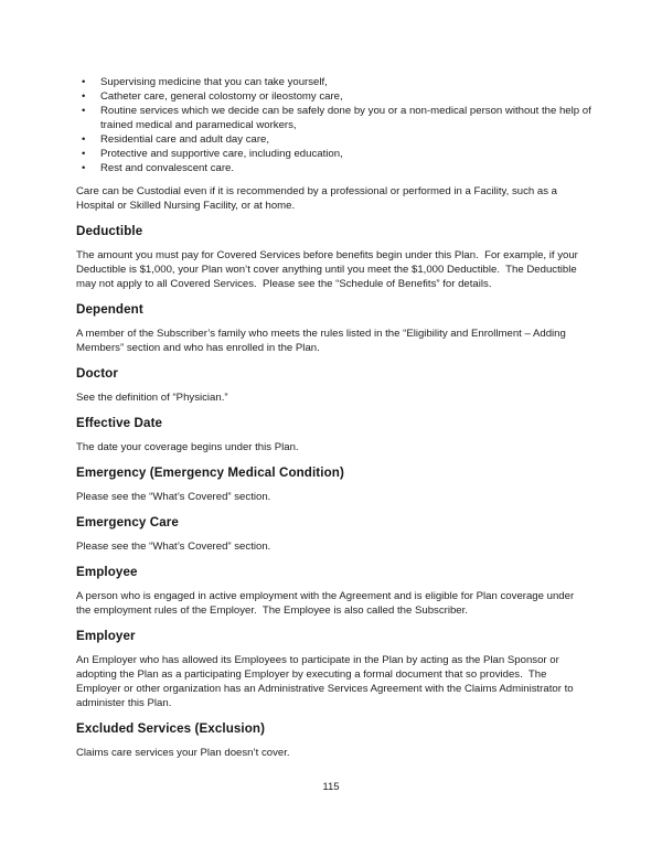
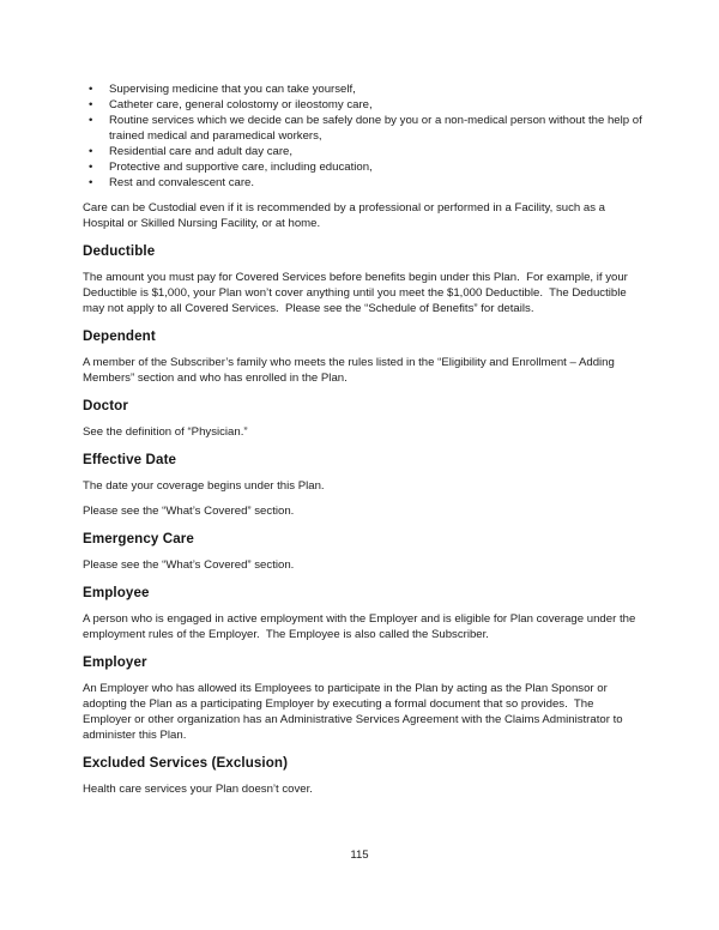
  •
  Supervising medicine that you can take yourself,
  •
  Catheter care, general colostomy or ileostomy care,
  •
  Routine services which we decide can be safely done by you or a non-medical person without the help of trained medical and paramedical workers,
  •
  Residential care and adult day care,
  •
  Protective and supportive care, including education,
  •
  Rest and convalescent care.
  Care can be Custodial even if it is recommended by a professional or performed in a Facility, such as a Hospital or Skilled Nursing Facility, or at home.
  Deductible
  The amount you must pay for Covered Services before benefits begin under this Plan. For example, if your Deductible is $1,000, your Plan won’t cover anything until you meet the $1,000 Deductible. The Deductible may not apply to all Covered Services. Please see the “Schedule of Benefits” for details.
  Dependent
  A member of the Subscriber’s family who meets the rules listed in the “Eligibility and Enrollment – Adding Members” section and who has enrolled in the Plan.
  Doctor
  See the definition of “Physician.”
  Effective Date
  The date your coverage begins under this Plan.
- Emergency (Emergency Medical Condition)
  Please see the “What’s Covered” section.
  Emergency Care
  Please see the “What’s Covered” section.
  Employee
- A person who is engaged in active employment with the Agreement and is eligible for Plan coverage under the employment rules of the Employer. The Employee is also called the Subscriber.
+ A person who is engaged in active employment with the Employer and is eligible for Plan coverage under the employment rules of the Employer. The Employee is also called the Subscriber.
  Employer
  An Employer who has allowed its Employees to participate in the Plan by acting as the Plan Sponsor or adopting the Plan as a participating Employer by executing a formal document that so provides. The Employer or other organization has an Administrative Services Agreement with the Claims Administrator to administer this Plan.
  Excluded Services (Exclusion)
- Claims care services your Plan doesn’t cover.
+ Health care services your Plan doesn’t cover.
  115
